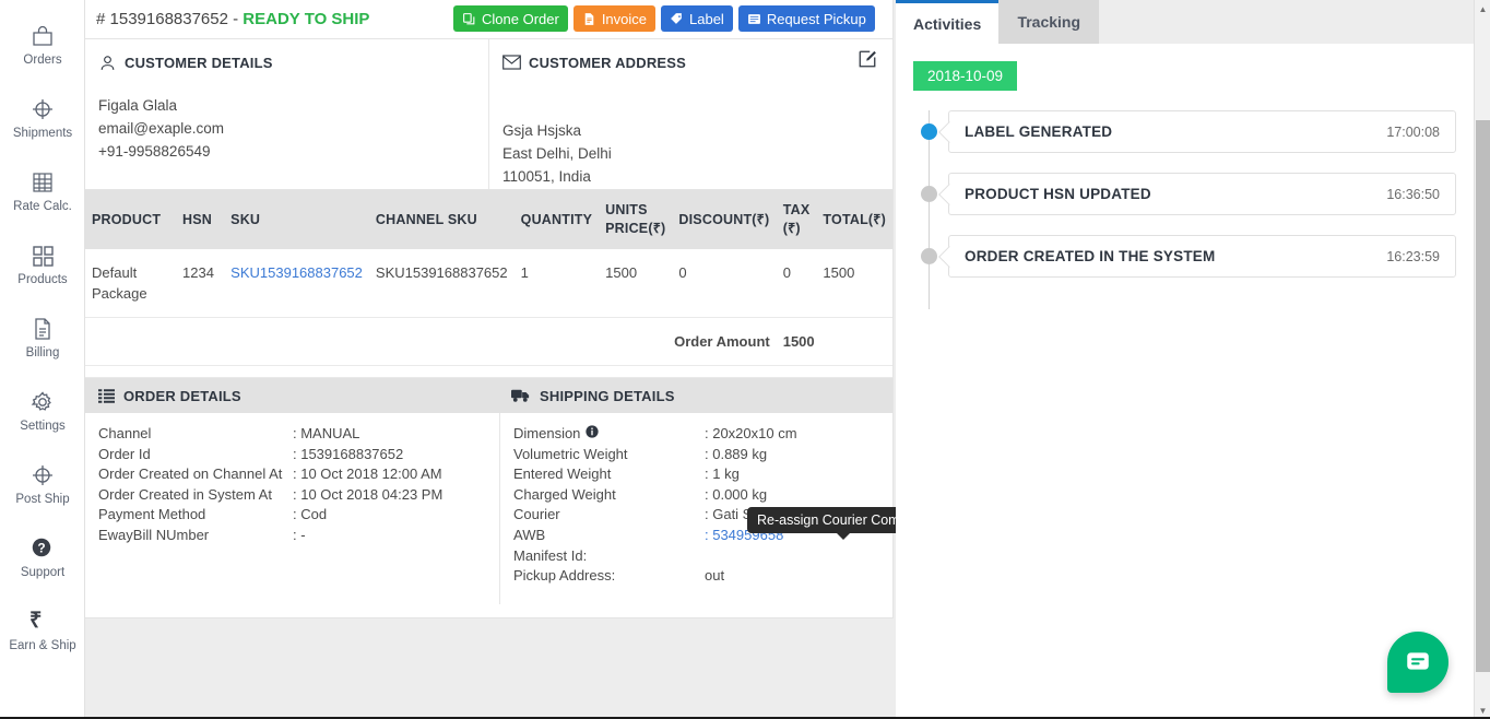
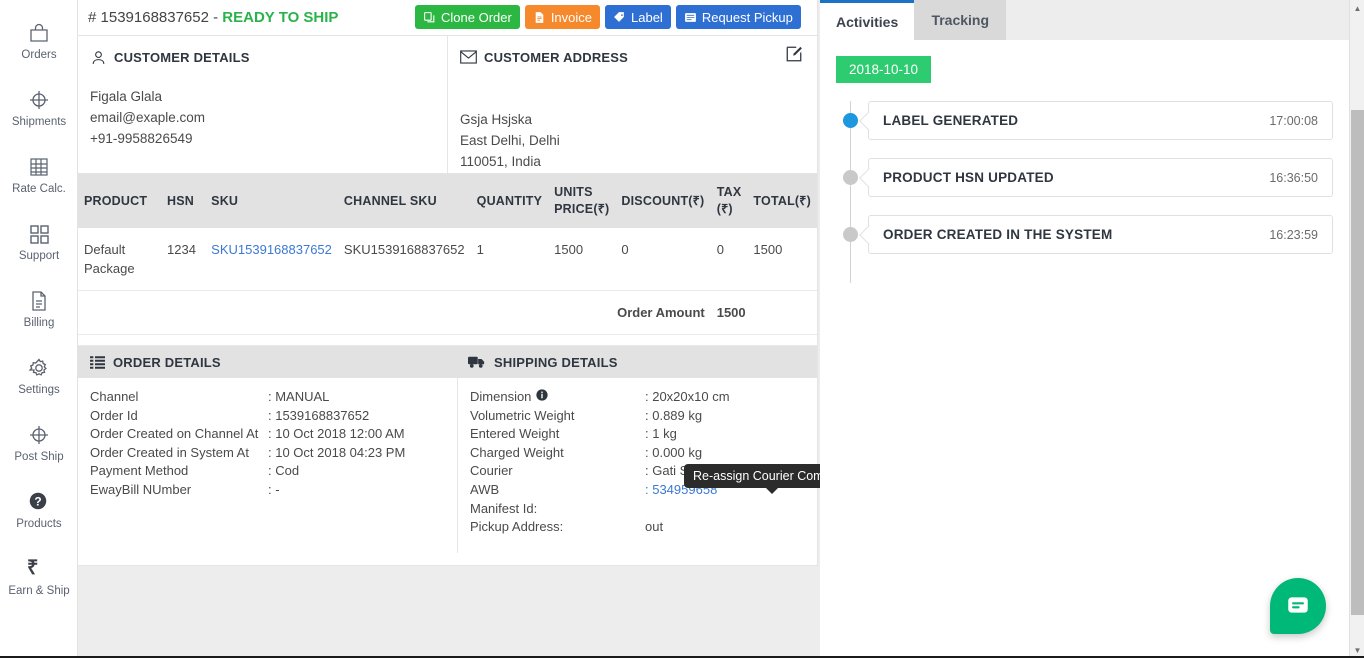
  Orders
  Shipments
  Rate Calc.
- Products
+ Support
  Billing
  Settings
  Post Ship
  ?
- Support
+ Products
  ₹
  Earn & Ship
  # 1539168837652 - READY TO SHIP
  Clone Order
  Invoice
  Label
  Request Pickup
  CUSTOMER DETAILS
  Figala Glala
  email@exaple.com
  +91-9958826549
  CUSTOMER ADDRESS
  Gsja Hsjska
  East Delhi, Delhi
  110051, India
  PRODUCT	HSN	SKU	CHANNEL SKU	QUANTITY	UNITS PRICE(₹)	DISCOUNT(₹)	TAX (₹)	TOTAL(₹)
  Default Package	1234	SKU1539168837652	SKU1539168837652	1	1500	0	0	1500
  Order Amount	1500
  ORDER DETAILS
  SHIPPING DETAILS
  Channel
  : MANUAL
  Order Id
  : 1539168837652
  Order Created on Channel At
  : 10 Oct 2018 12:00 AM
  Order Created in System At
  : 10 Oct 2018 04:23 PM
  Payment Method
  : Cod
  EwayBill NUmber
  : -
  Dimension
  : 20x20x10 cm
  Volumetric Weight
  : 0.889 kg
  Entered Weight
  : 1 kg
  Charged Weight
  : 0.000 kg
  Courier
  AWB
  : 534959658
  Manifest Id:
  Pickup Address:
  out
  Re-assign Courier Com
  Activities
  Tracking
- 2018-10-09
+ 2018-10-10
  LABEL GENERATED
  17:00:08
  PRODUCT HSN UPDATED
  16:36:50
  ORDER CREATED IN THE SYSTEM
  16:23:59
  ▲
  ▼
